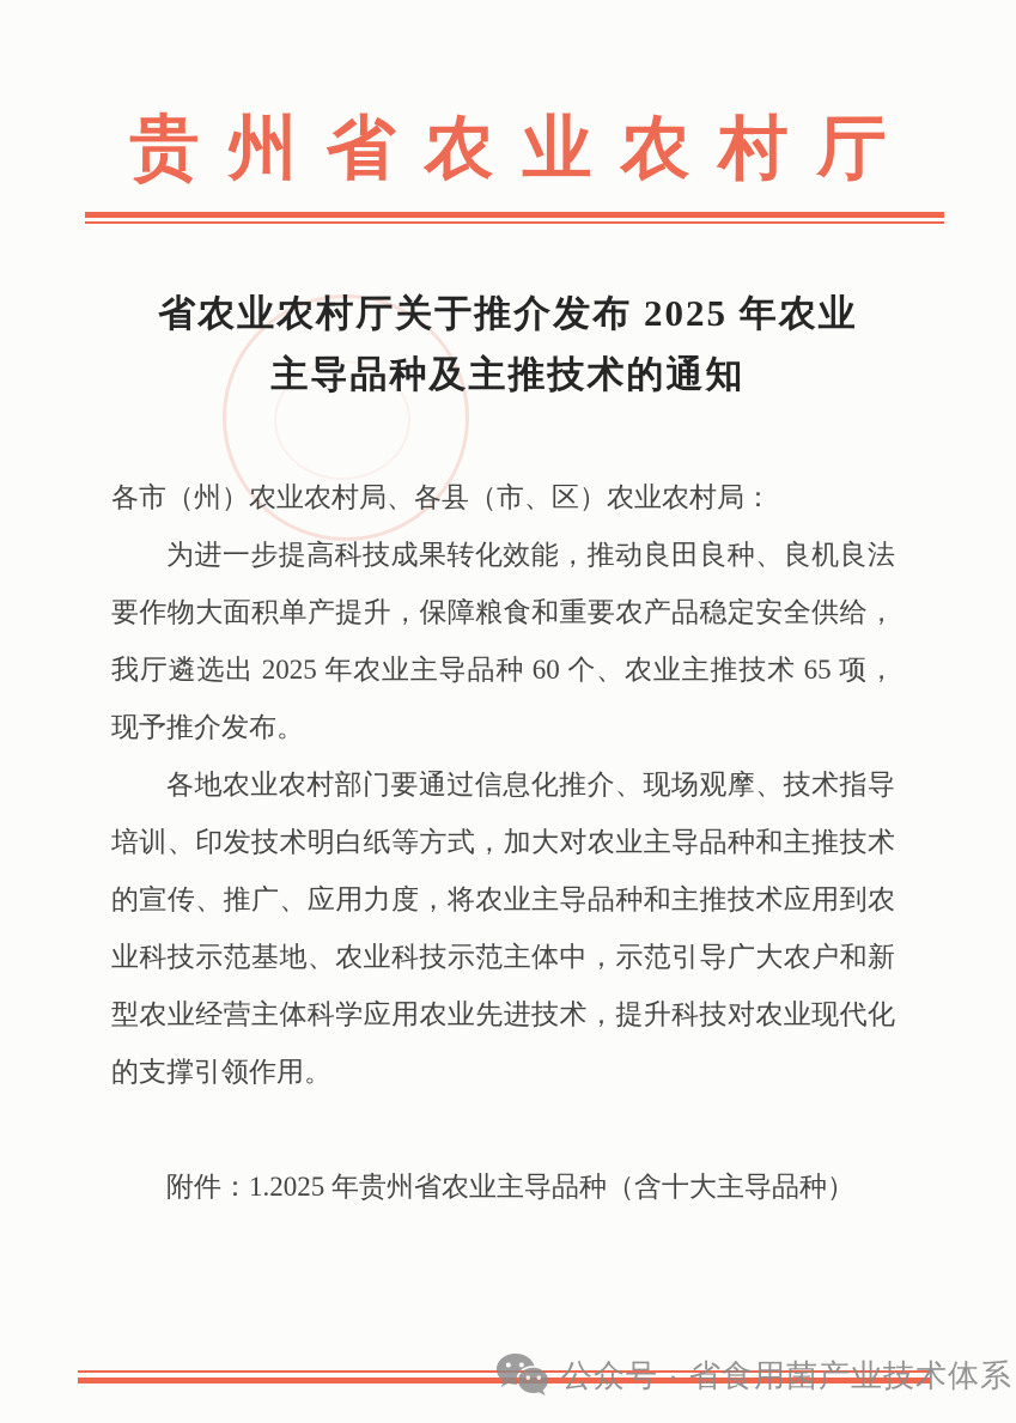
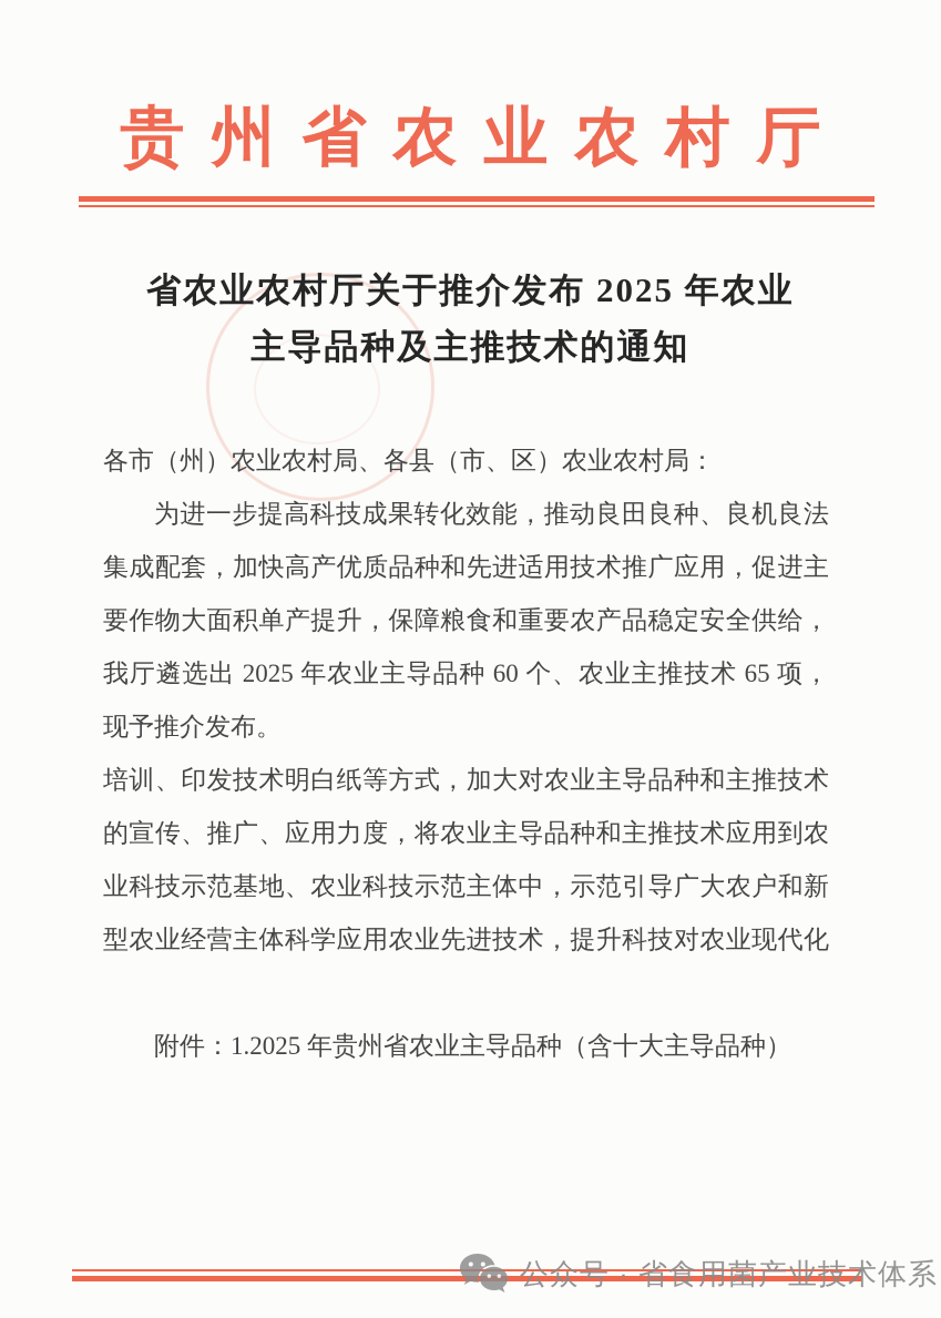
  贵州省农业农村厅
  省农业农村厅关于推介发布 2025 年农业
  主导品种及主推技术的通知
  各市（州）农业农村局、各县（市、区）农业农村局：
  为进一步提高科技成果转化效能，推动良田良种、良机良法
+ 集成配套，加快高产优质品种和先进适用技术推广应用，促进主
  要作物大面积单产提升，保障粮食和重要农产品稳定安全供给，
  我厅遴选出 2025 年农业主导品种 60 个、农业主推技术 65 项，
  现予推介发布。
- 各地农业农村部门要通过信息化推介、现场观摩、技术指导
  培训、印发技术明白纸等方式，加大对农业主导品种和主推技术
  的宣传、推广、应用力度，将农业主导品种和主推技术应用到农
  业科技示范基地、农业科技示范主体中，示范引导广大农户和新
  型农业经营主体科学应用农业先进技术，提升科技对农业现代化
- 的支撑引领作用。
  附件：1.2025 年贵州省农业主导品种（含十大主导品种）
  公众号 · 省食用菌产业技术体系
